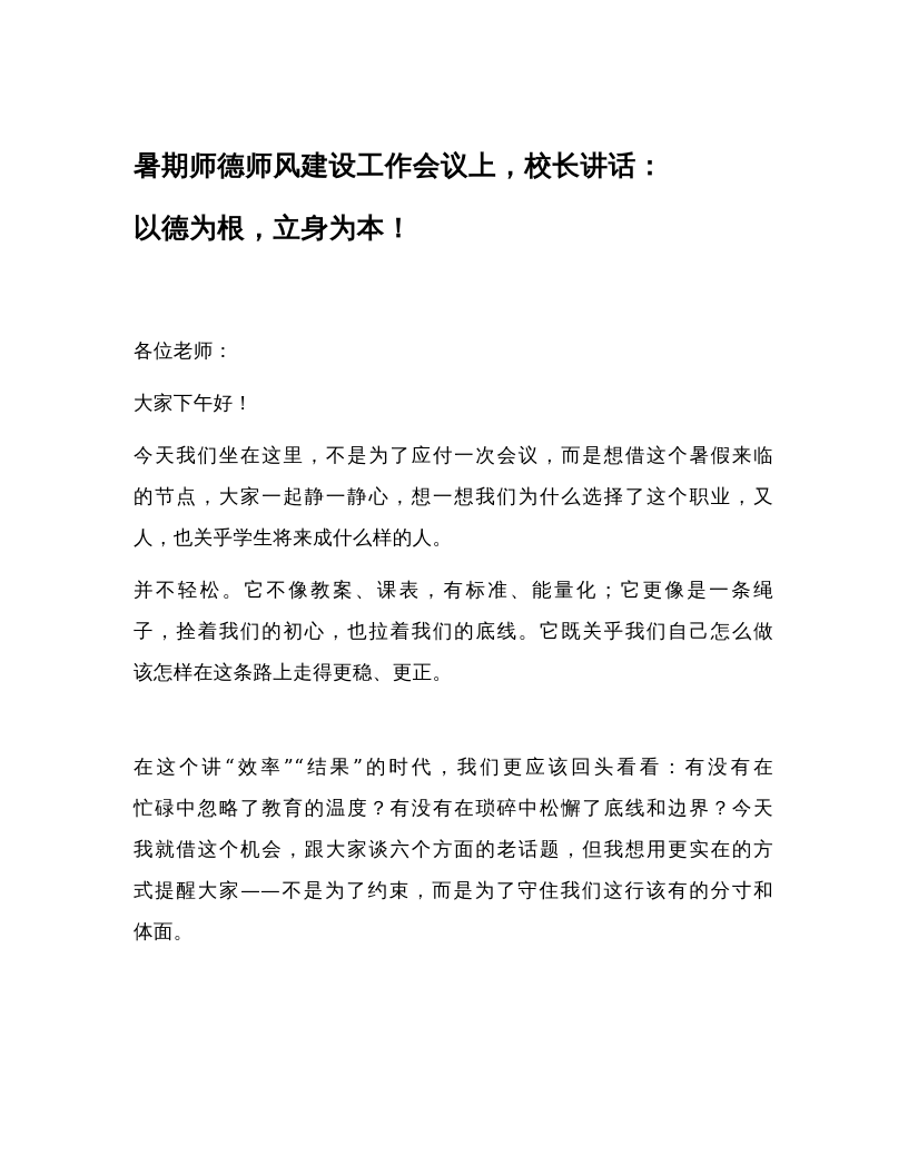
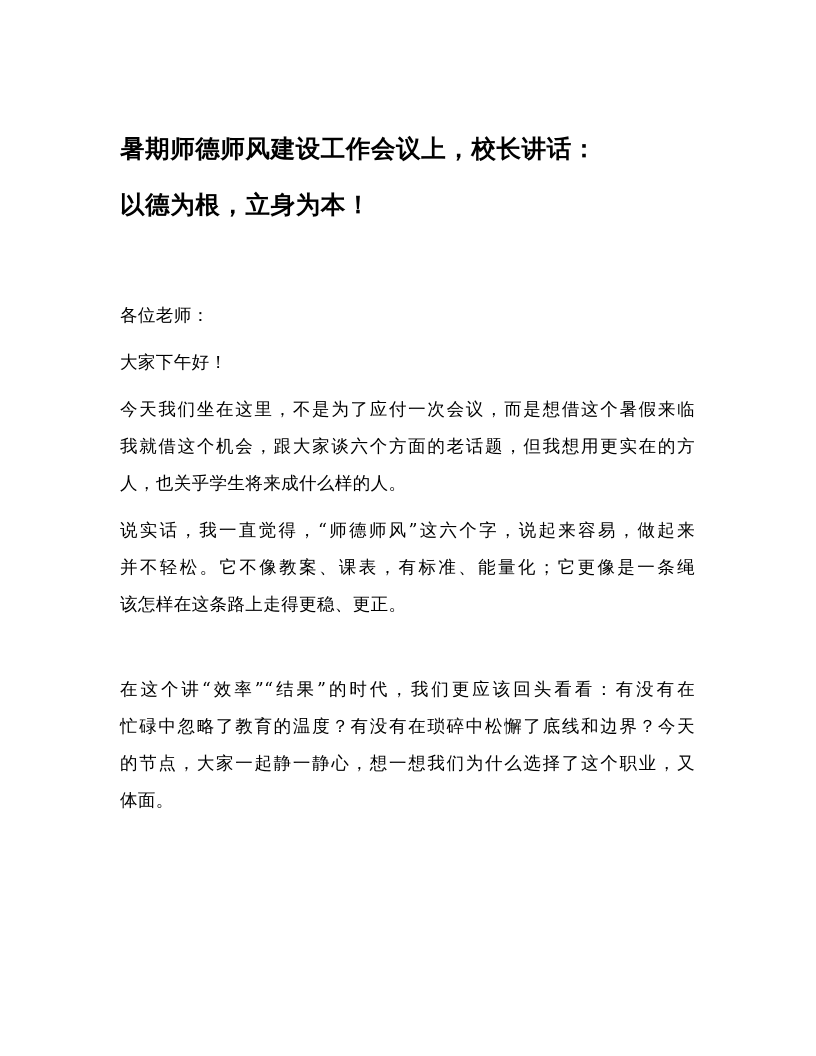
  暑期师德师风建设工作会议上，校长讲话：
  以德为根，立身为本！
  各位老师：
  大家下午好！
  今天我们坐在这里，不是为了应付一次会议，而是想借这个暑假来临
- 的节点，大家一起静一静心，想一想我们为什么选择了这个职业，又
+ 我就借这个机会，跟大家谈六个方面的老话题，但我想用更实在的方
  人，也关乎学生将来成什么样的人。
+ 说实话，我一直觉得，“师德师风”这六个字，说起来容易，做起来
  并不轻松。它不像教案、课表，有标准、能量化；它更像是一条绳
- 子，拴着我们的初心，也拉着我们的底线。它既关乎我们自己怎么做
  该怎样在这条路上走得更稳、更正。
  在这个讲“效率”“结果”的时代，我们更应该回头看看：有没有在
  忙碌中忽略了教育的温度？有没有在琐碎中松懈了底线和边界？今天
- 我就借这个机会，跟大家谈六个方面的老话题，但我想用更实在的方
+ 的节点，大家一起静一静心，想一想我们为什么选择了这个职业，又
- 式提醒大家——不是为了约束，而是为了守住我们这行该有的分寸和
  体面。
